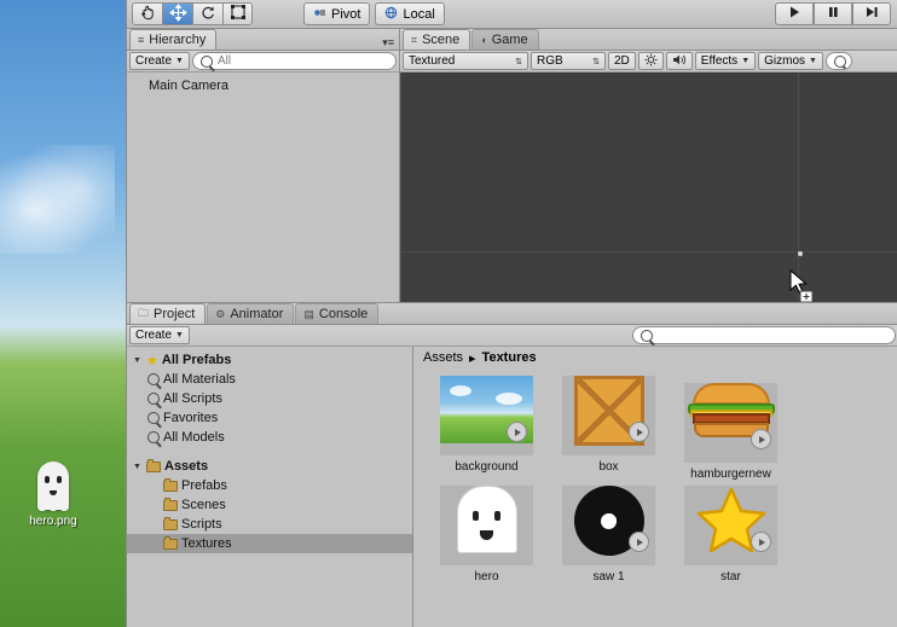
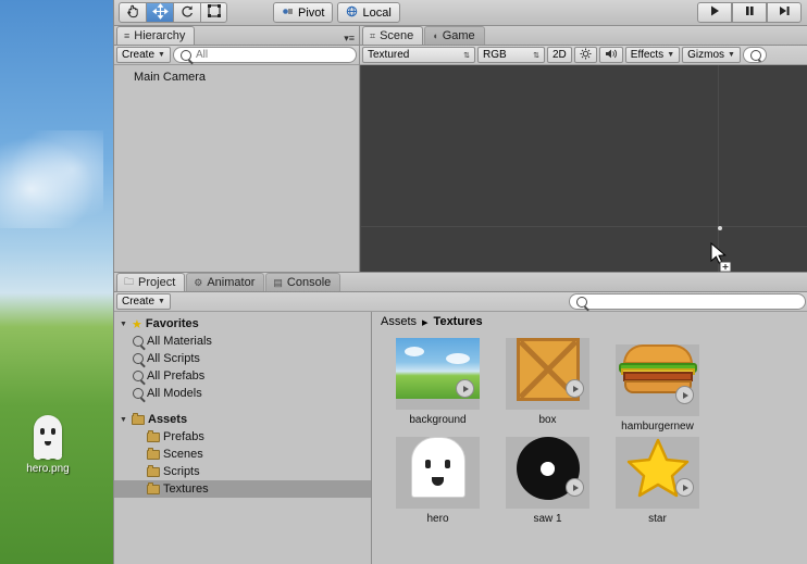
  hero.png
  Pivot
  Local
  ≡
  Hierarchy
  ▾≡
  Create
  All
  Main Camera
  ⌗
  Scene
  ◖
  Game
  Textured
  RGB
  2D
  Effects
  Gizmos
  🗀
  Project
  ⚙
  Animator
  ▤
  Console
  Create
  ★
- All Prefabs
+ Favorites
  All Materials
  All Scripts
- Favorites
+ All Prefabs
  All Models
  Assets
  Prefabs
  Scenes
  Scripts
  Textures
  Assets
  ▸
  Textures
  background
  box
  hamburgernew
  hero
  saw 1
  star
